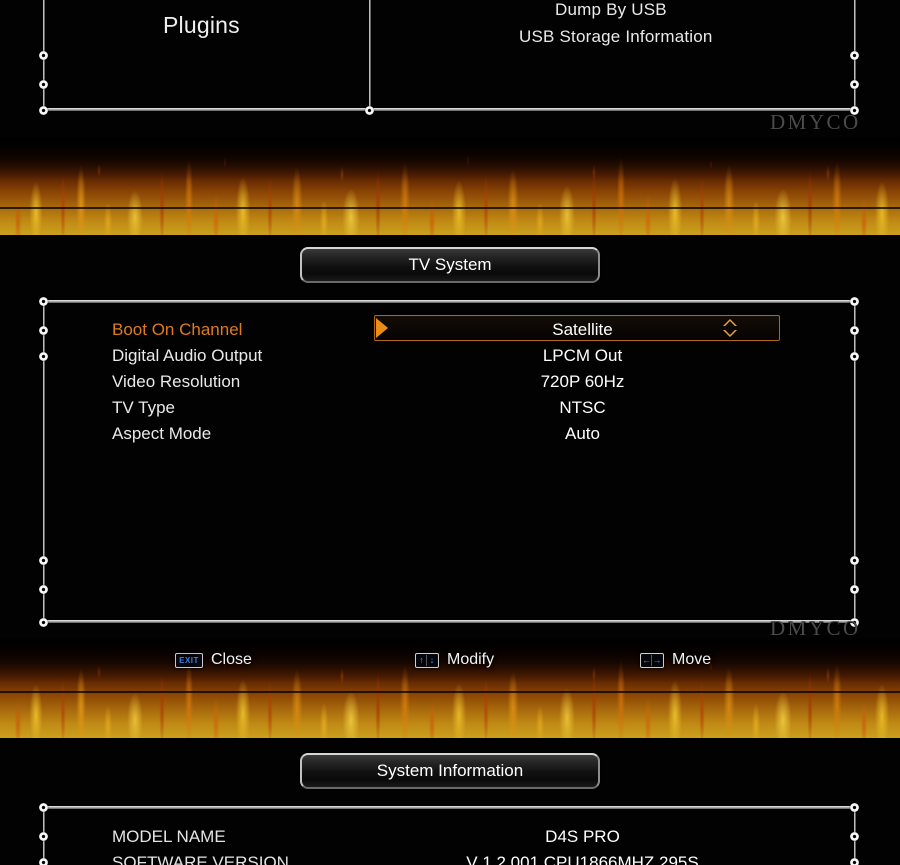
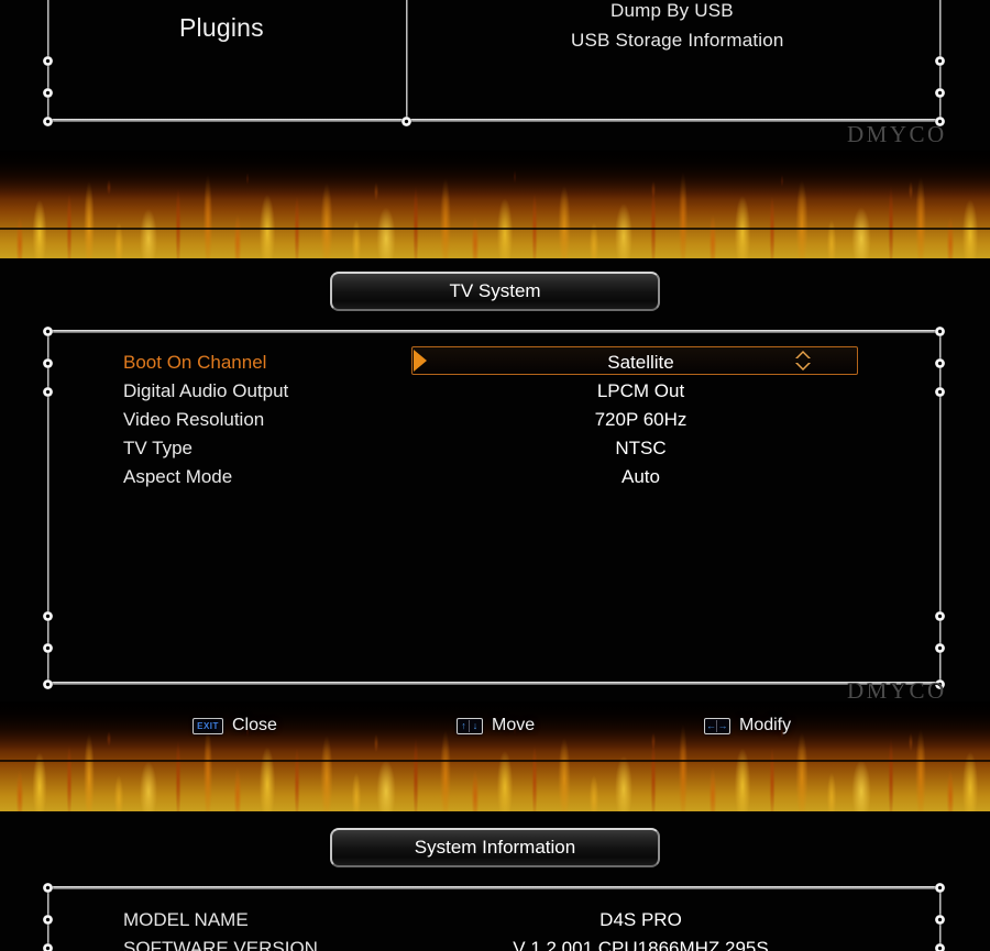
  Plugins
  Dump By USB
  USB Storage Information
  DMYCO
  TV System
  Boot On Channel
  Satellite
  Digital Audio Output
  LPCM Out
  Video Resolution
  720P 60Hz
  TV Type
  NTSC
  Aspect Mode
  Auto
  DMYCO
  EXIT
  Close
  ↑
  ↓
- Modify
+ Move
  ←
  →
- Move
+ Modify
  System Information
  MODEL NAME
  D4S PRO
  SOFTWARE VERSION
  V 1.2.001 CPU1866MHZ 295S
